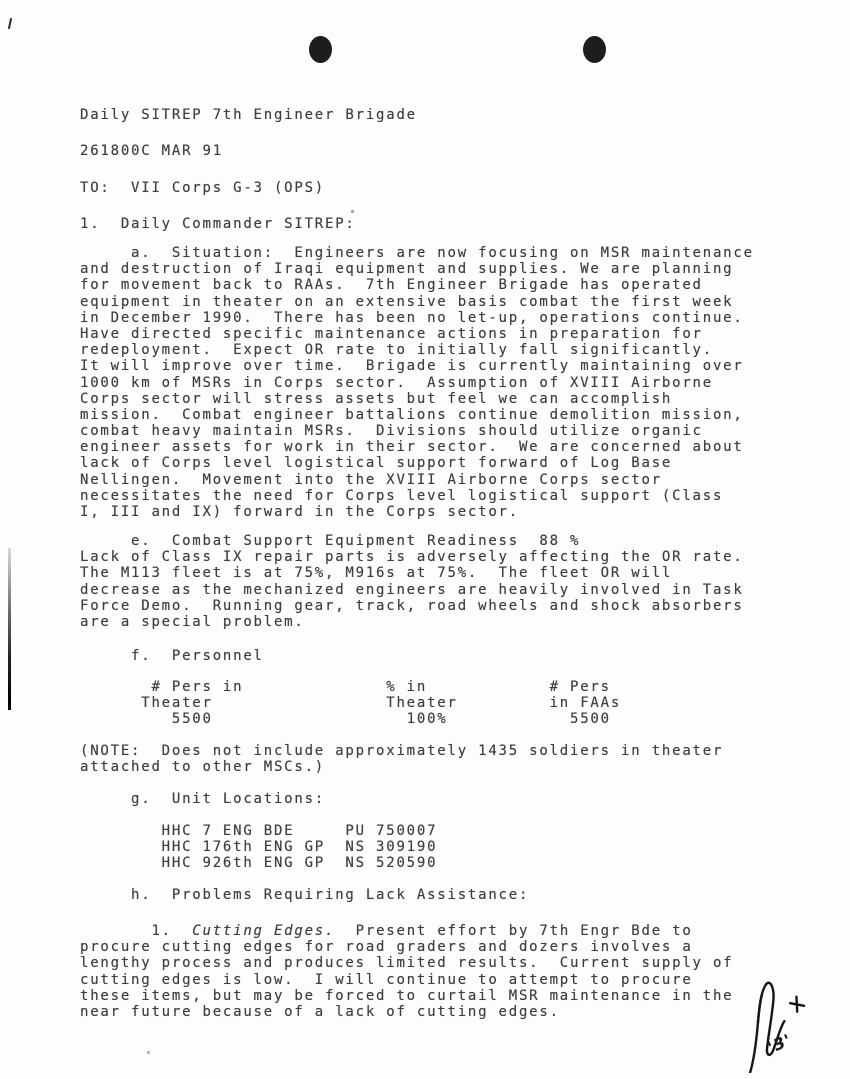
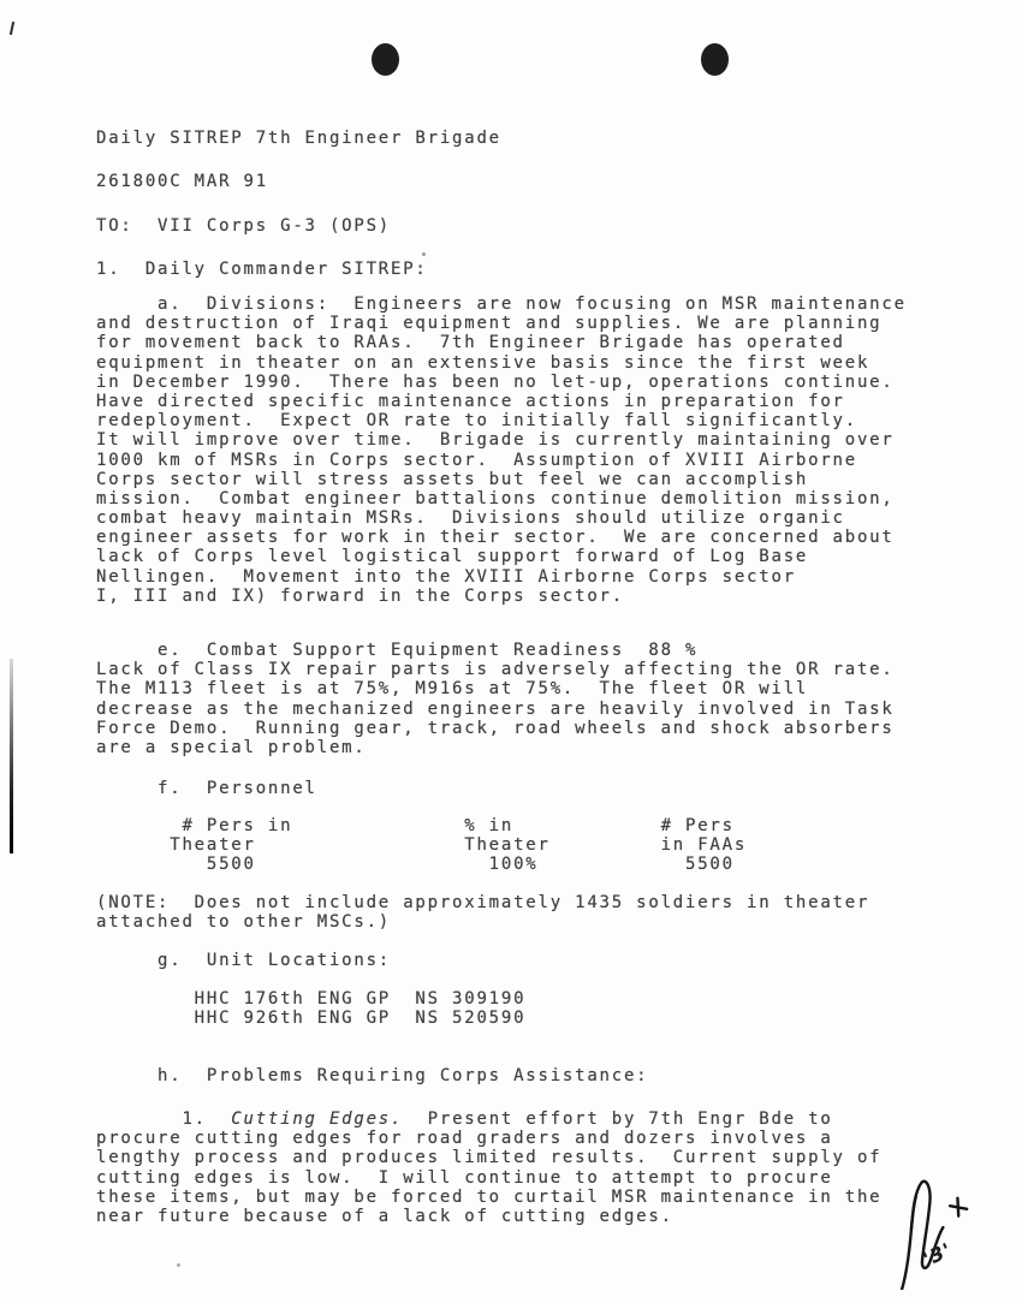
  Daily SITREP 7th Engineer Brigade
  261800C MAR 91
  TO: VII Corps G-3 (OPS)
  1. Daily Commander SITREP:
- a. Situation: Engineers are now focusing on MSR maintenance
+ a. Divisions: Engineers are now focusing on MSR maintenance
  and destruction of Iraqi equipment and supplies. We are planning
  for movement back to RAAs. 7th Engineer Brigade has operated
- equipment in theater on an extensive basis combat the first week
+ equipment in theater on an extensive basis since the first week
  in December 1990. There has been no let-up, operations continue.
  Have directed specific maintenance actions in preparation for
  redeployment. Expect OR rate to initially fall significantly.
  It will improve over time. Brigade is currently maintaining over
  1000 km of MSRs in Corps sector. Assumption of XVIII Airborne
  Corps sector will stress assets but feel we can accomplish
  mission. Combat engineer battalions continue demolition mission,
  combat heavy maintain MSRs. Divisions should utilize organic
  engineer assets for work in their sector. We are concerned about
  lack of Corps level logistical support forward of Log Base
  Nellingen. Movement into the XVIII Airborne Corps sector
- necessitates the need for Corps level logistical support (Class
  I, III and IX) forward in the Corps sector.
  e. Combat Support Equipment Readiness 88 %
  Lack of Class IX repair parts is adversely affecting the OR rate.
  The M113 fleet is at 75%, M916s at 75%. The fleet OR will
  decrease as the mechanized engineers are heavily involved in Task
  Force Demo. Running gear, track, road wheels and shock absorbers
  are a special problem.
  f. Personnel
  # Pers in % in # Pers
  Theater Theater in FAAs
  5500 100% 5500
  (NOTE: Does not include approximately 1435 soldiers in theater
  attached to other MSCs.)
  g. Unit Locations:
- HHC 7 ENG BDE PU 750007
  HHC 176th ENG GP NS 309190
  HHC 926th ENG GP NS 520590
- h. Problems Requiring Lack Assistance:
+ h. Problems Requiring Corps Assistance:
  1. Cutting Edges. Present effort by 7th Engr Bde to
  procure cutting edges for road graders and dozers involves a
  lengthy process and produces limited results. Current supply of
  cutting edges is low. I will continue to attempt to procure
  these items, but may be forced to curtail MSR maintenance in the
  near future because of a lack of cutting edges.
